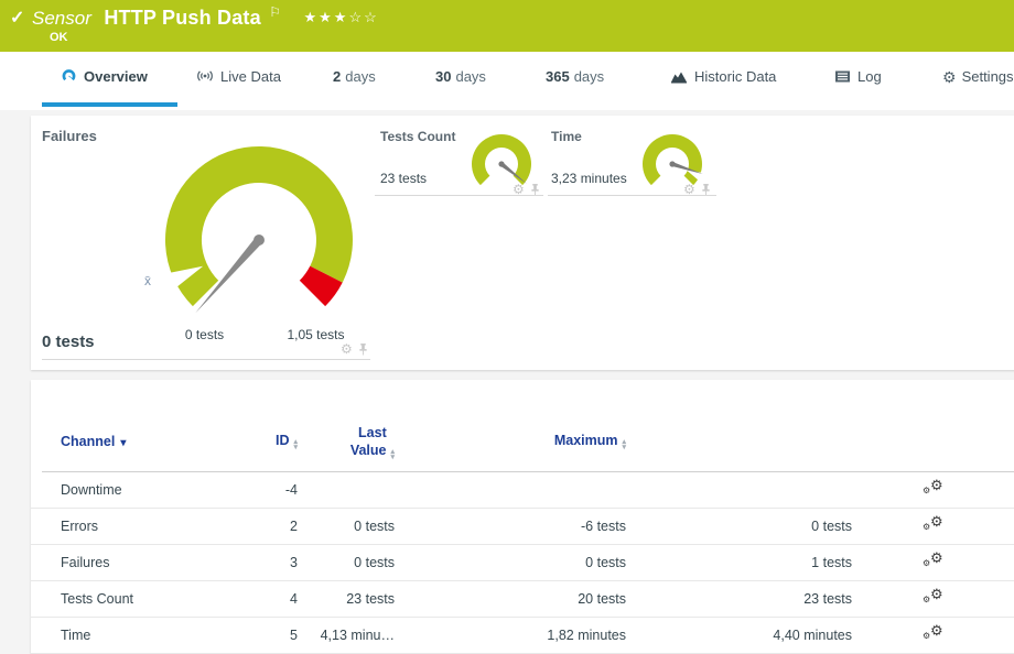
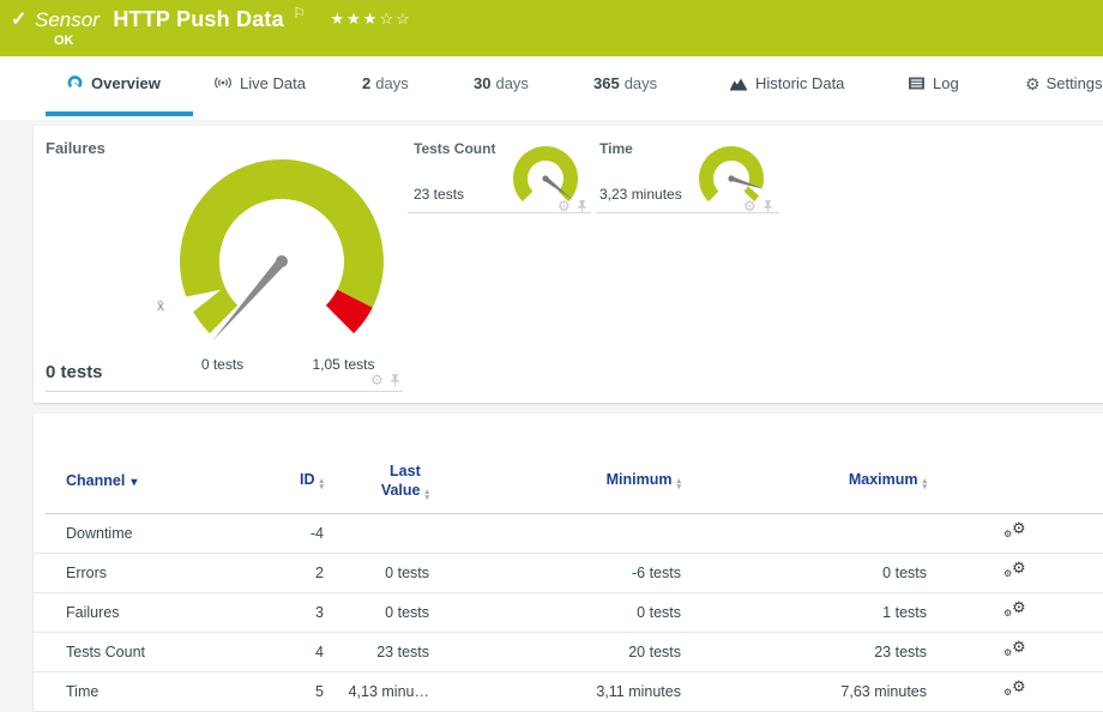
  ✓
  Sensor HTTP Push Data ⚐ ★★★☆☆
  OK
  Overview
  Live Data
  2 days
  30 days
  365 days
  Historic Data
  Log
  ⚙ Settings
  Failures
  x̄
  0 tests
  1,05 tests
  0 tests
  ⚙
  Tests Count
  23 tests
  ⚙
  Time
  3,23 minutes
  ⚙
  Channel ▾
  ID
  Last
  Value
+ Minimum
  Maximum
  Downtime
  -4
  ⚙
  ⚙
  Errors
  2
  0 tests
  -6 tests
  0 tests
  ⚙
  ⚙
  Failures
  3
  0 tests
  0 tests
  1 tests
  ⚙
  ⚙
  Tests Count
  4
  23 tests
  20 tests
  23 tests
  ⚙
  ⚙
  Time
  5
  4,13 minu…
- 1,82 minutes
+ 3,11 minutes
- 4,40 minutes
+ 7,63 minutes
  ⚙
  ⚙
